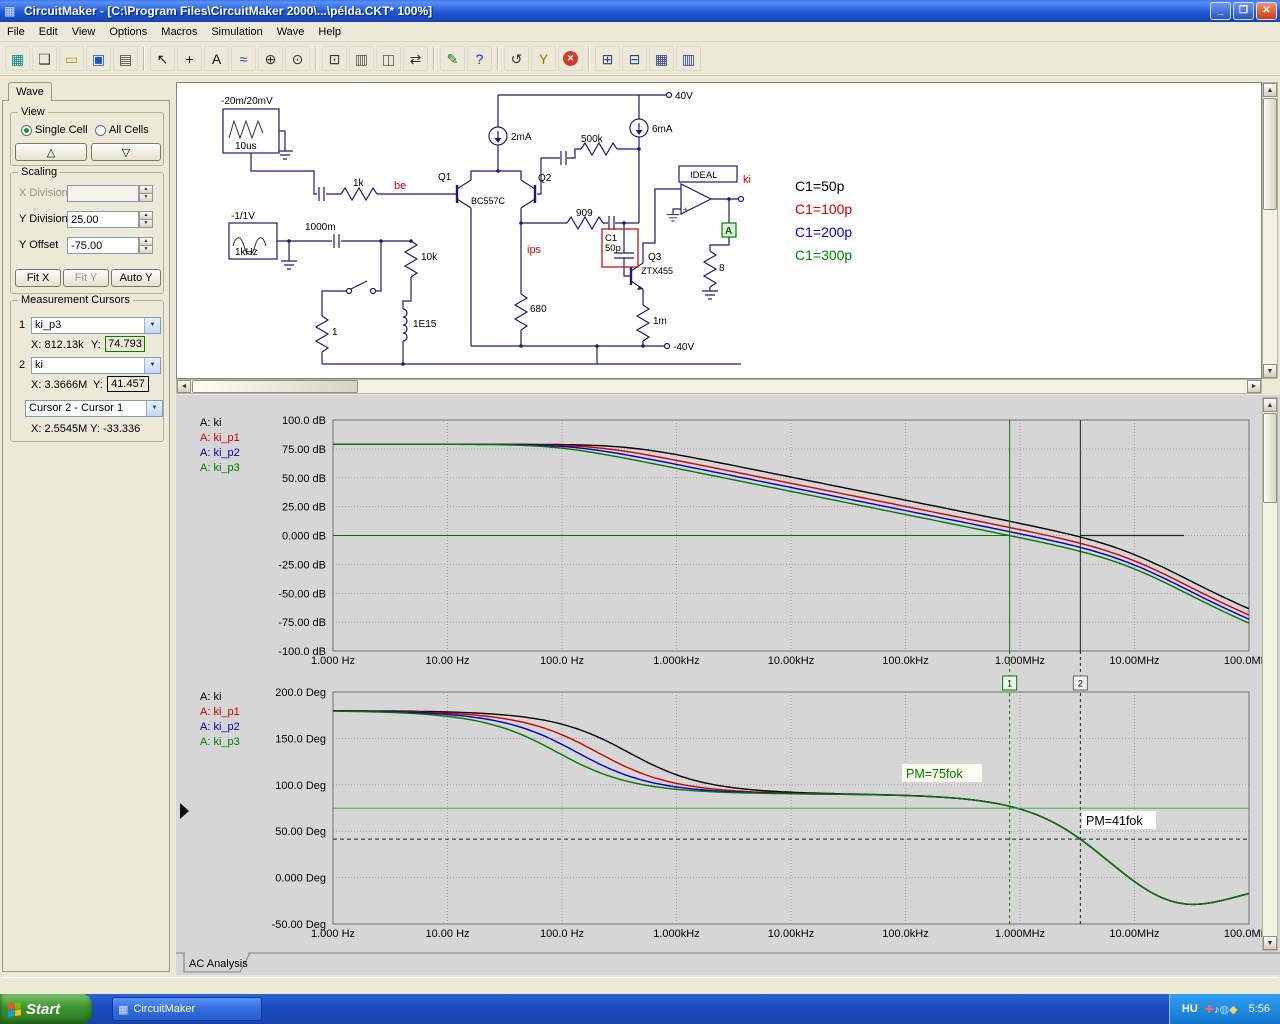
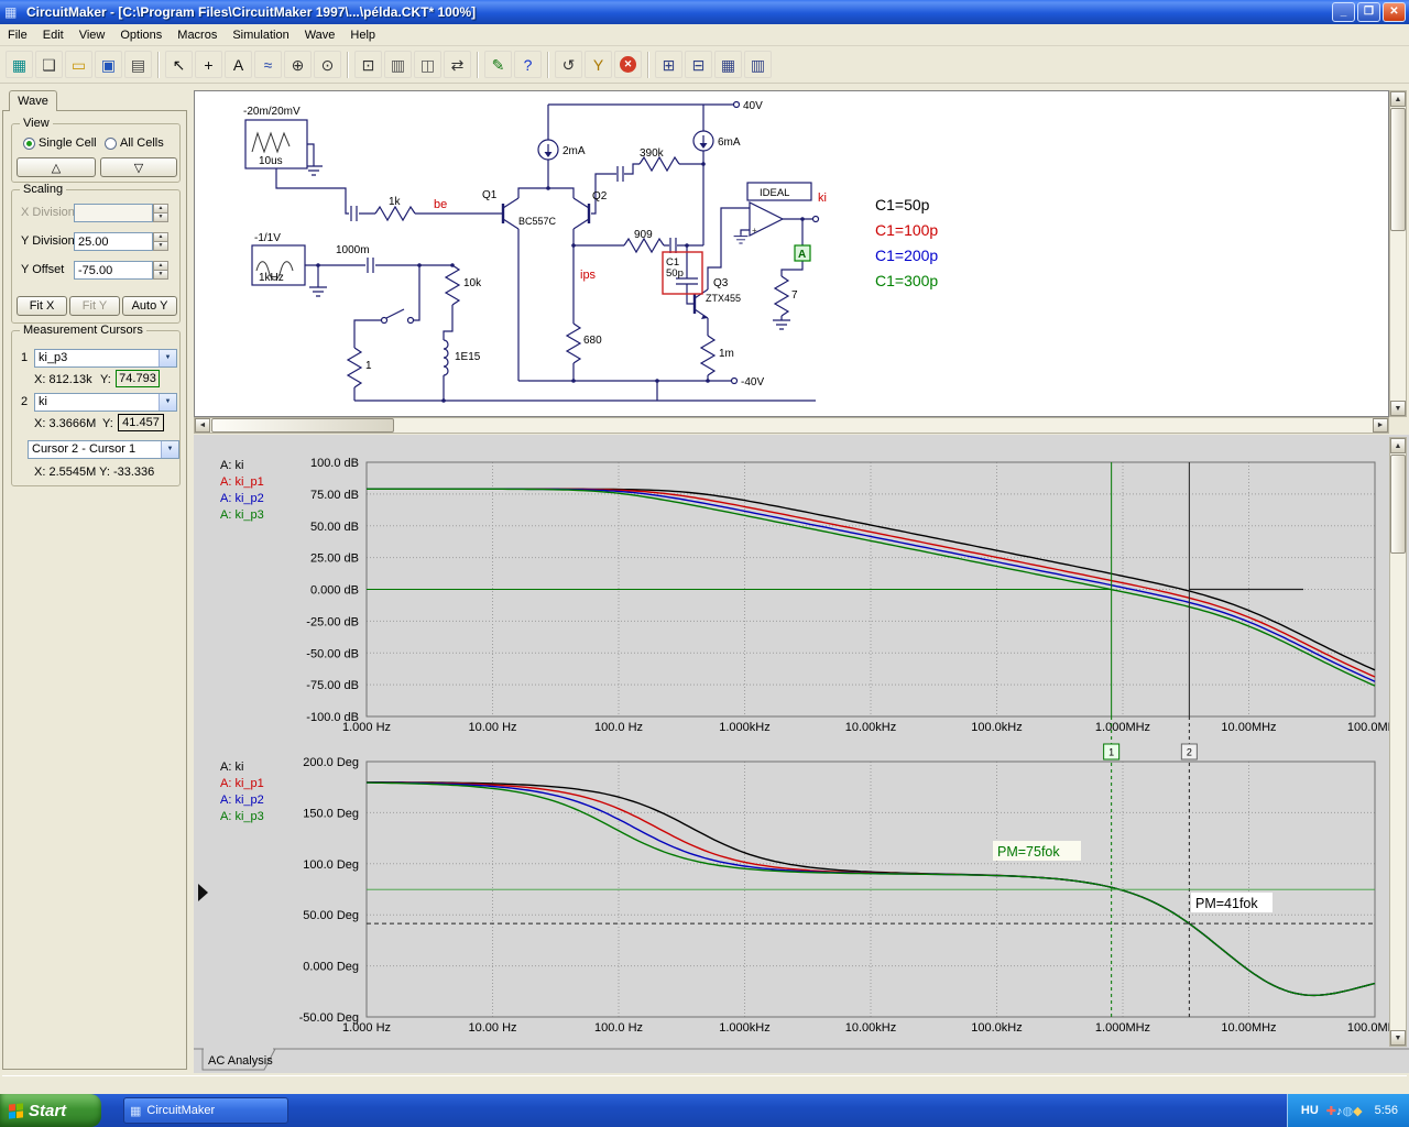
  ▦
- CircuitMaker - [C:\Program Files\CircuitMaker 2000\...\példa.CKT* 100%]
+ CircuitMaker - [C:\Program Files\CircuitMaker 1997\...\példa.CKT* 100%]
  _
  ❐
  ✕
  File
  Edit
  View
  Options
  Macros
  Simulation
  Wave
  Help
  ▦
  ❑
  ▭
  ▣
  ▤
  ↖
  +
  A
  ≈
  ⊕
  ⊙
  ⊡
  ▥
  ◫
  ⇄
  ✎
  ?
  ↺
  Y
  ✕
  ⊞
  ⊟
  ▦
  ▥
  Wave
  View
  Single Cell
  All Cells
  △
  ▽
  Scaling
  X Division
  Y Division
  25.00
  Y Offset
  -75.00
  Fit X
  Fit Y
  Auto Y
  Measurement Cursors
  1
  ki_p3
  X: 812.13k
  Y:
  74.793
  2
  ki
  X: 3.3666M
  Y:
  41.457
  Cursor 2 - Cursor 1
  X: 2.5545M Y: -33.336
  40V
  -40V
  2mA
  6mA
- 500k
+ 390k
  -20m/20mV
  10us
  -1/1V
  1kHz
  1k
  Q1
  BC557C
  Q2
  909
  C1
  50p
  Q3
  ZTX455
  IDEAL
- 8
+ 7
  680
  1m
  10k
  1000m
  1
  1E15
  A
  +
  be
  ips
  ki
  C1=50p
  C1=100p
  C1=200p
  C1=300p
  100.0 dB
  75.00 dB
  50.00 dB
  25.00 dB
  0.000 dB
  -25.00 dB
  -50.00 dB
  -75.00 dB
  -100.0 dB
  1.000 Hz
  10.00 Hz
  100.0 Hz
  1.000kHz
  10.00kHz
  100.0kHz
  1.000MHz
  10.00MHz
  100.0M
  200.0 Deg
  150.0 Deg
  100.0 Deg
  50.00 Deg
  0.000 Deg
  -50.00 Deg
  1.000 Hz
  10.00 Hz
  100.0 Hz
  1.000kHz
  10.00kHz
  100.0kHz
  1.000MHz
  10.00MHz
  100.0M
  A: ki
  A: ki_p1
  A: ki_p2
  A: ki_p3
  A: ki
  A: ki_p1
  A: ki_p2
  A: ki_p3
  1
  2
  PM=75fok
  PM=41fok
  AC Analysis
  Start
  ▦
  CircuitMaker
  HU
  ✚♪◍◆
  5:56
